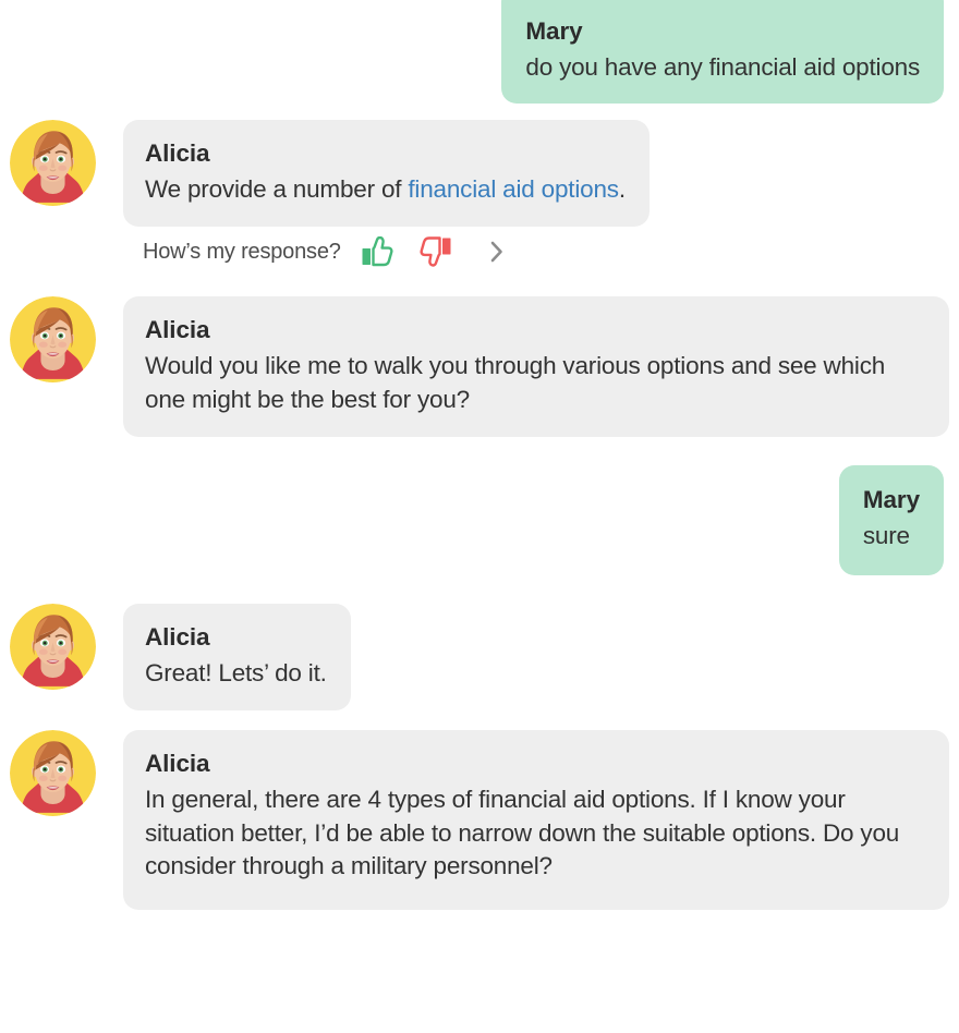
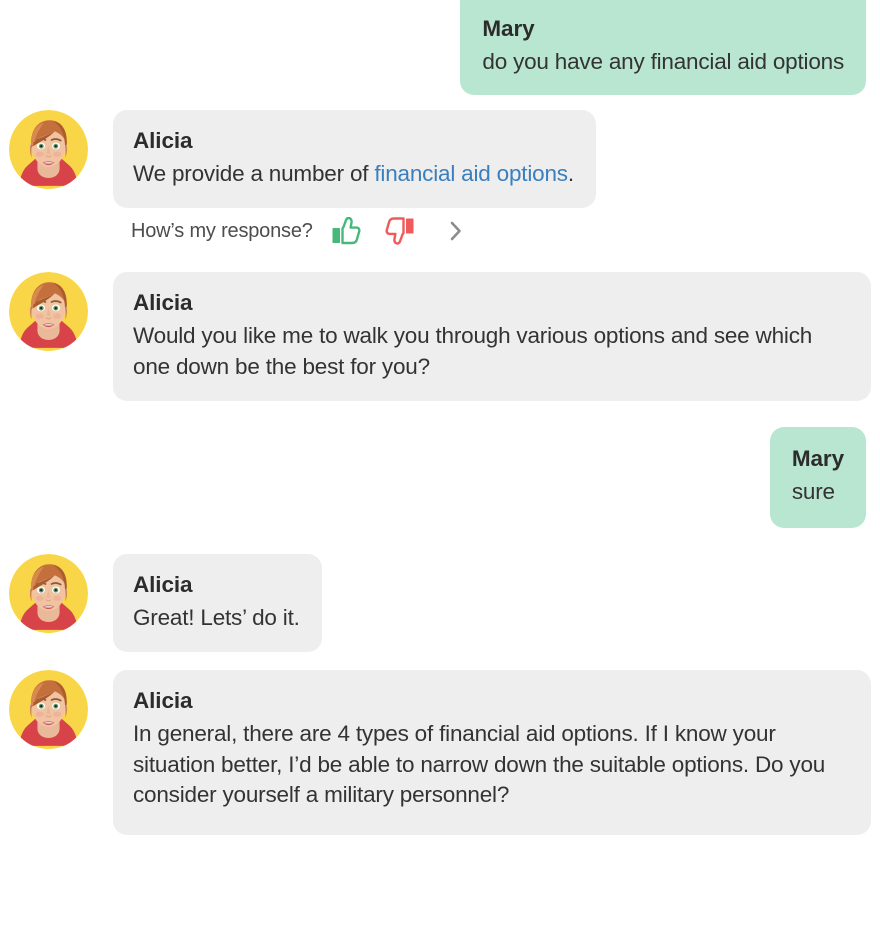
  Mary
  do you have any financial aid options
  Alicia
  We provide a number of financial aid options.
  How’s my response?
  Alicia
- Would you like me to walk you through various options and see which one might be the best for you?
+ Would you like me to walk you through various options and see which one down be the best for you?
  Mary
  sure
  Alicia
  Great! Lets’ do it.
  Alicia
- In general, there are 4 types of financial aid options. If I know your situation better, I’d be able to narrow down the suitable options. Do you consider through a military personnel?
+ In general, there are 4 types of financial aid options. If I know your situation better, I’d be able to narrow down the suitable options. Do you consider yourself a military personnel?
